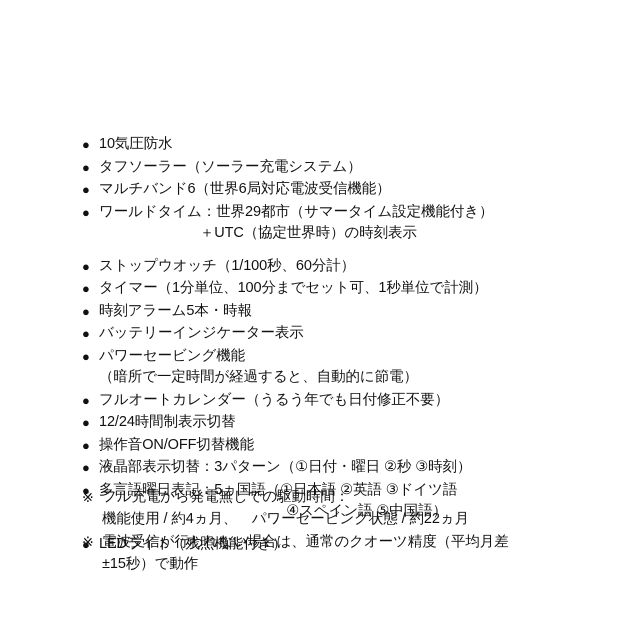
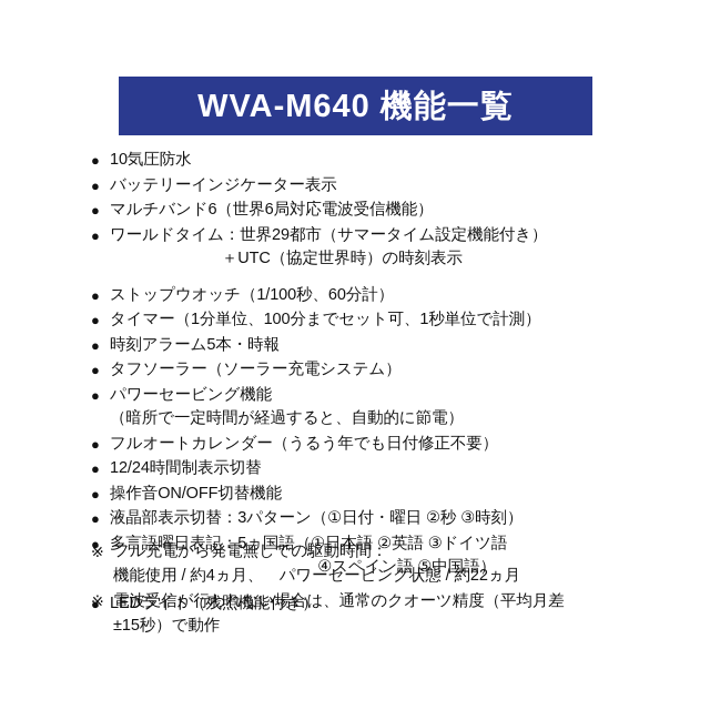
+ WVA-M640 機能一覧
  ●
  10気圧防水
  ●
- タフソーラー（ソーラー充電システム）
+ バッテリーインジケーター表示
  ●
  マルチバンド6（世界6局対応電波受信機能）
  ●
  ワールドタイム：世界29都市（サマータイム設定機能付き）
  ＋UTC（協定世界時）の時刻表示
  ●
  ストップウオッチ（1/100秒、60分計）
  ●
  タイマー（1分単位、100分までセット可、1秒単位で計測）
  ●
  時刻アラーム5本・時報
  ●
- バッテリーインジケーター表示
+ タフソーラー（ソーラー充電システム）
  ●
  パワーセービング機能
  （暗所で一定時間が経過すると、自動的に節電）
  ●
  フルオートカレンダー（うるう年でも日付修正不要）
  ●
  12/24時間制表示切替
  ●
  操作音ON/OFF切替機能
  ●
  液晶部表示切替：3パターン（①日付・曜日 ②秒 ③時刻）
  ●
  多言語曜日表記：5ヵ国語（①日本語 ②英語 ③ドイツ語
  ④スペイン語 ⑤中国語）
  ●
  LEDライト（残照機能付き）
  ※
  フル充電から発電無しでの駆動時間：
  機能使用 / 約4ヵ月、 パワーセービング状態 / 約22ヵ月
  ※
  電波受信が行われない場合は、通常のクオーツ精度（平均月差
  ±15秒）で動作
